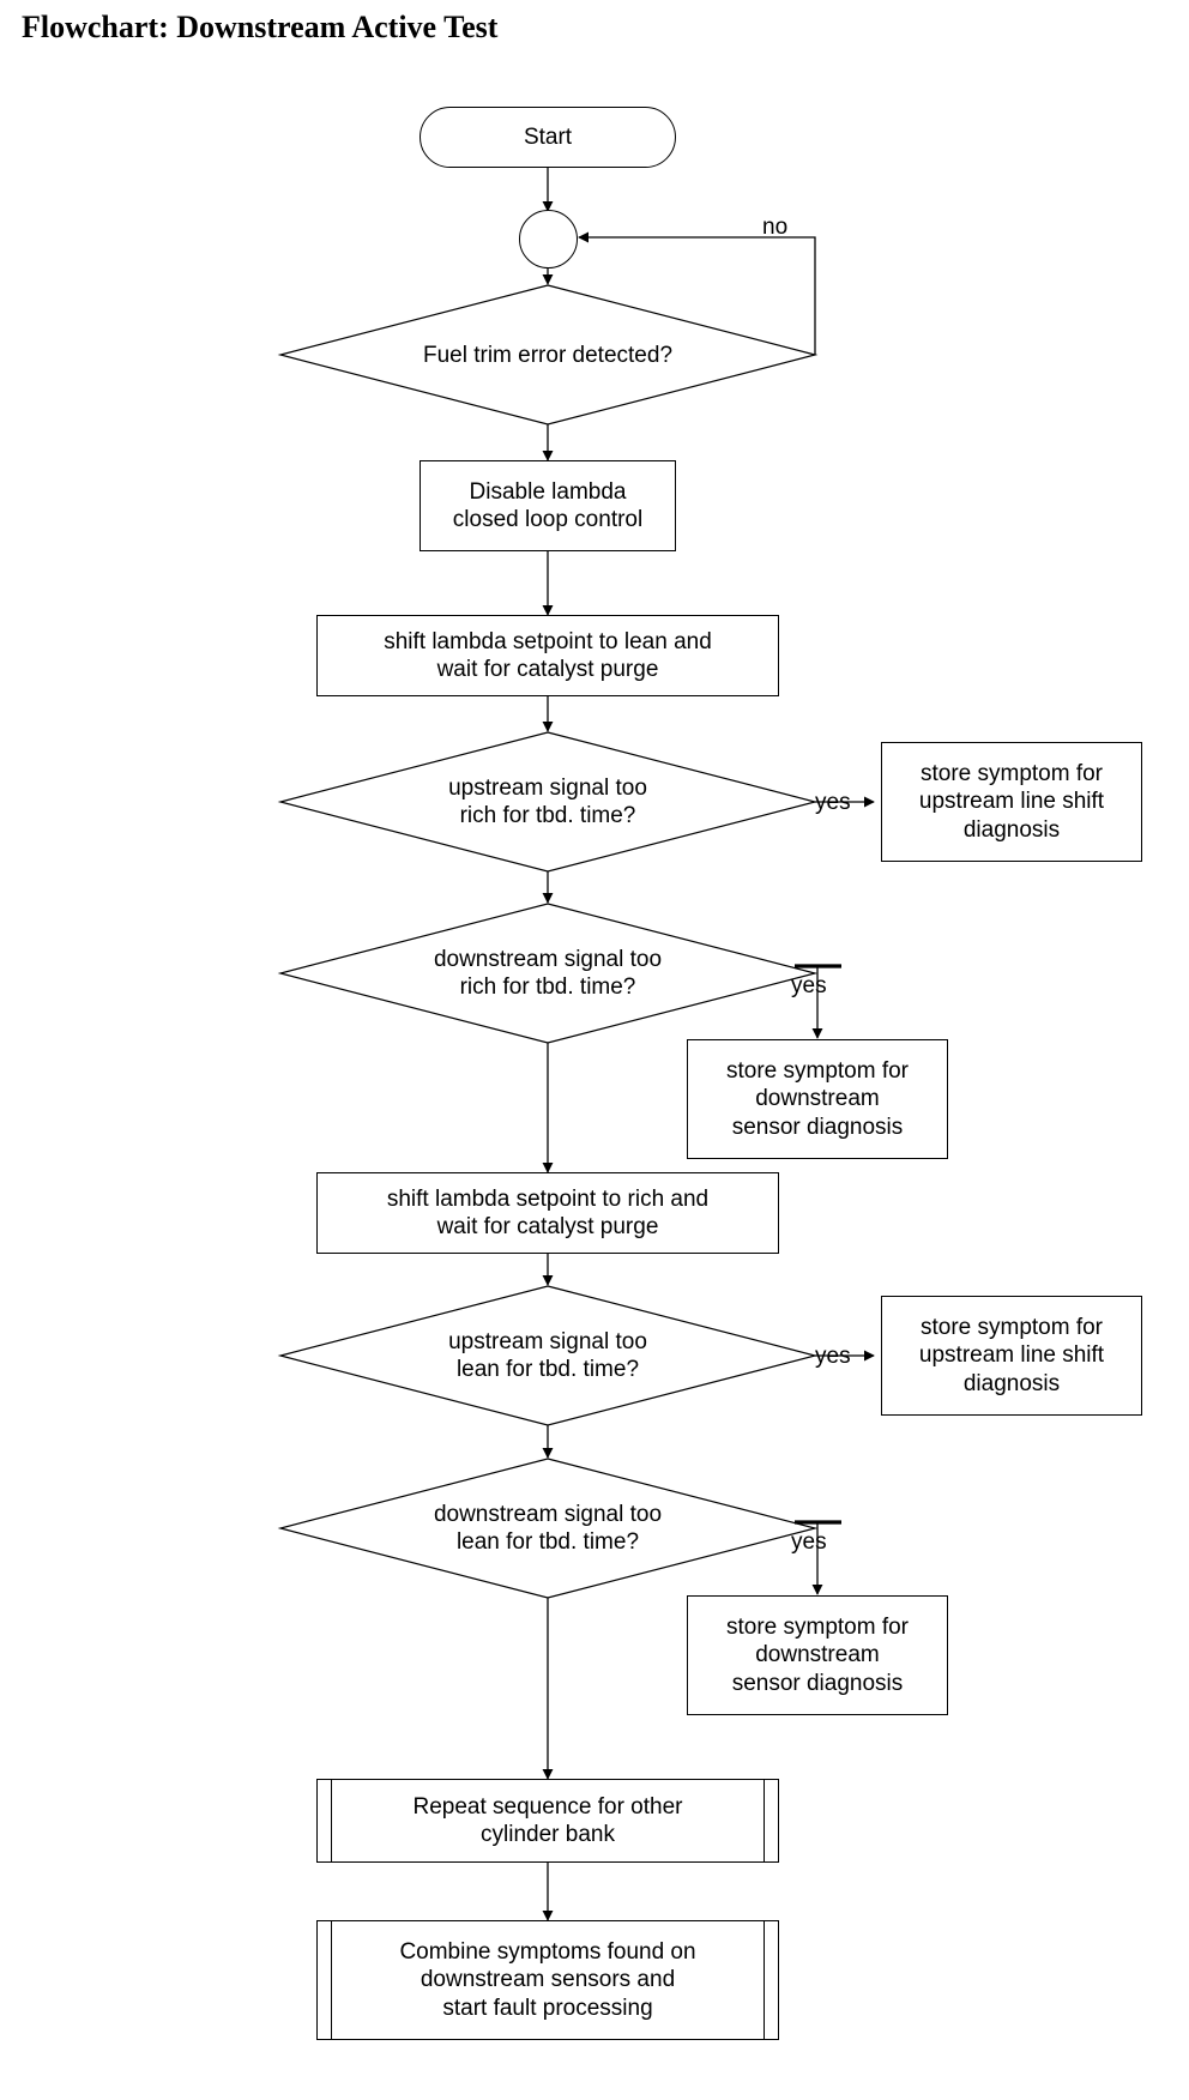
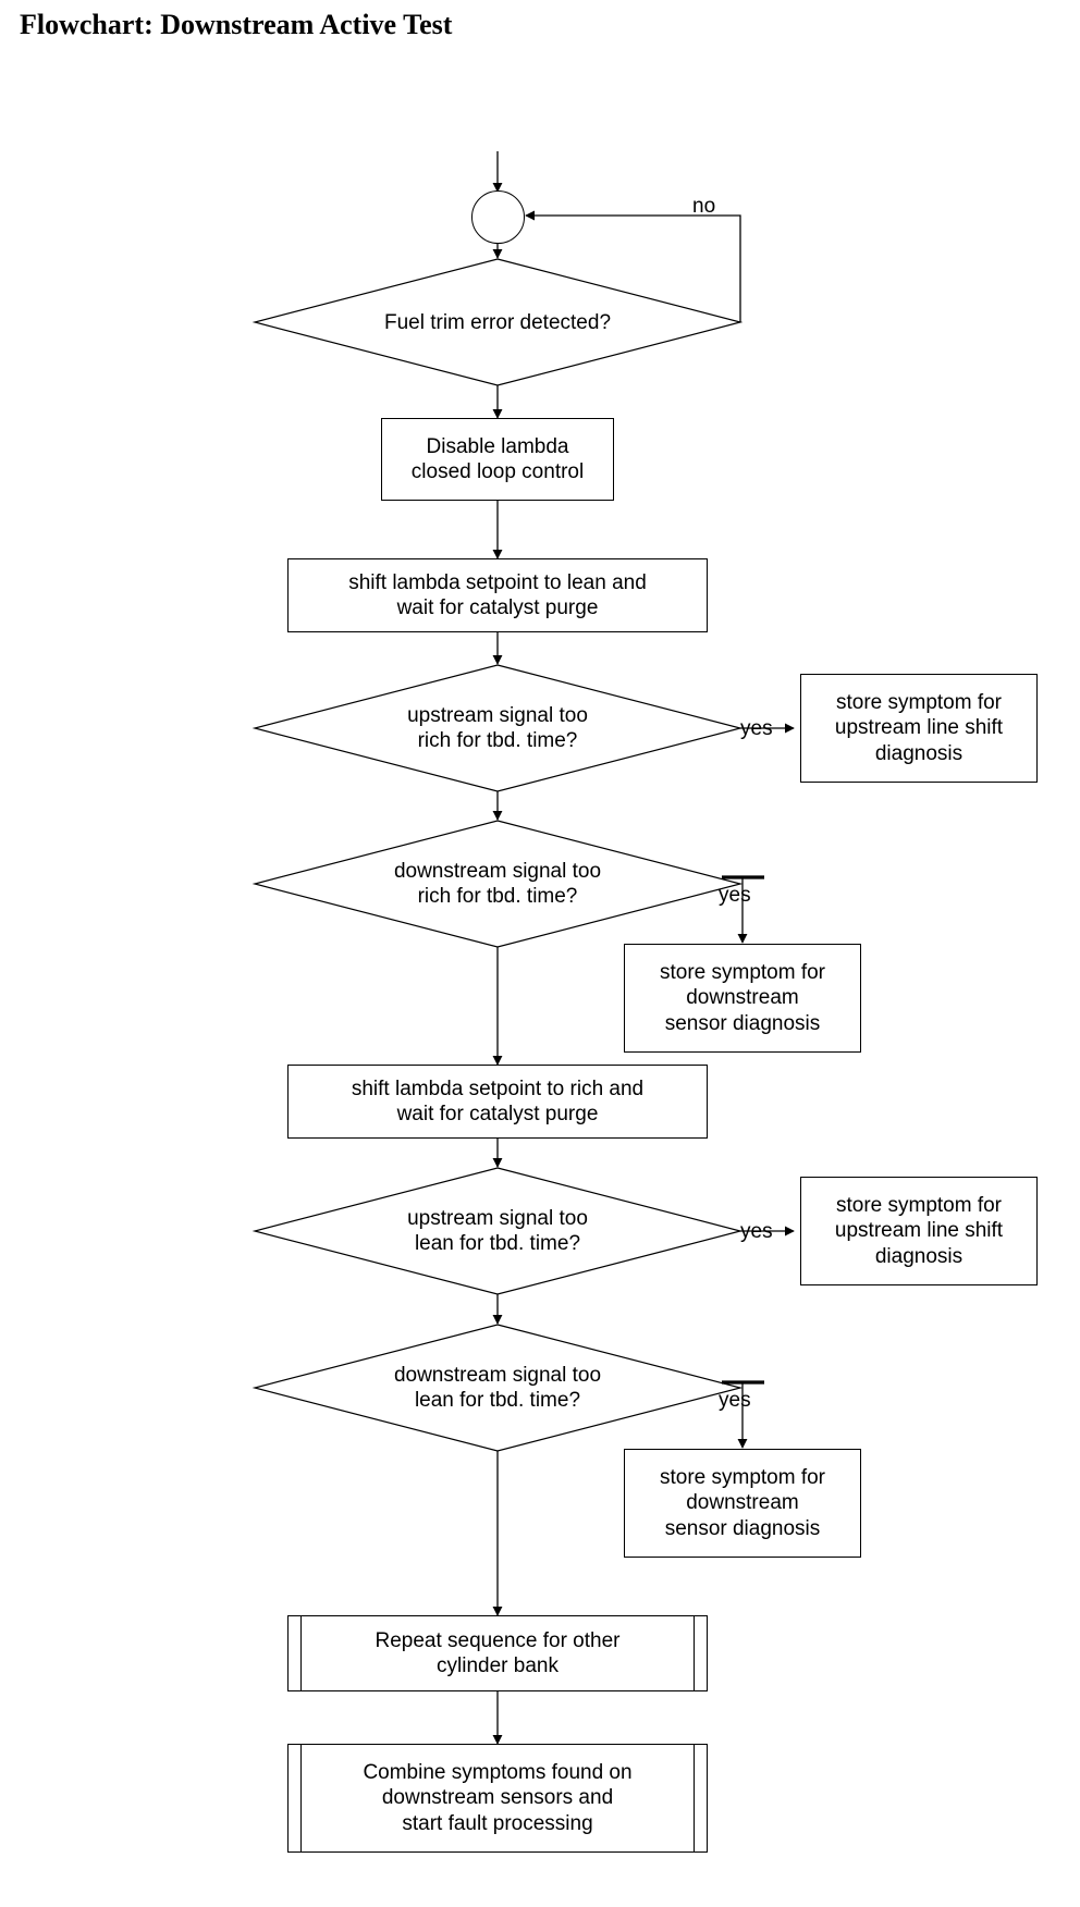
  Flowchart: Downstream Active Test
- Start
  Fuel trim error detected?
  no
  Disable lambda
  closed loop control
  shift lambda setpoint to lean and
  wait for catalyst purge
  upstream signal too
  rich for tbd. time?
  yes
  store symptom for
  upstream line shift
  diagnosis
  downstream signal too
  rich for tbd. time?
  yes
  store symptom for
  downstream
  sensor diagnosis
  shift lambda setpoint to rich and
  wait for catalyst purge
  upstream signal too
  lean for tbd. time?
  yes
  store symptom for
  upstream line shift
  diagnosis
  downstream signal too
  lean for tbd. time?
  yes
  store symptom for
  downstream
  sensor diagnosis
  Repeat sequence for other
  cylinder bank
  Combine symptoms found on
  downstream sensors and
  start fault processing
